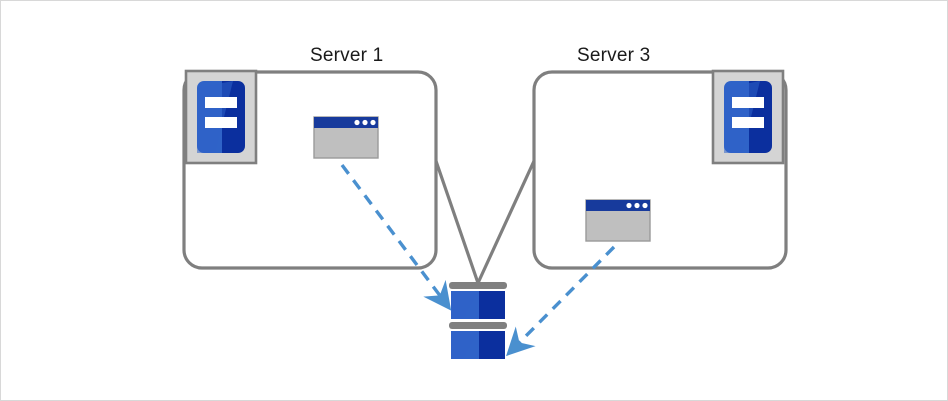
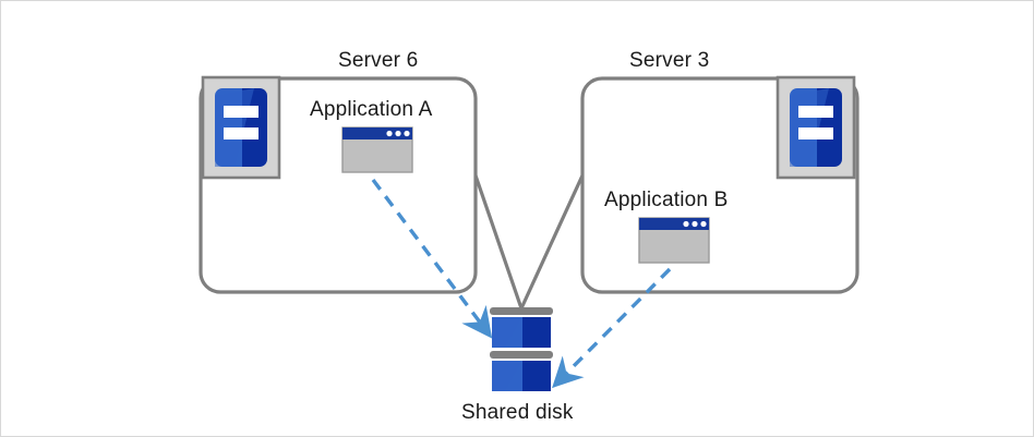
- Server 1
+ Server 6
  Server 3
+ Application A
+ Application B
+ Shared disk
